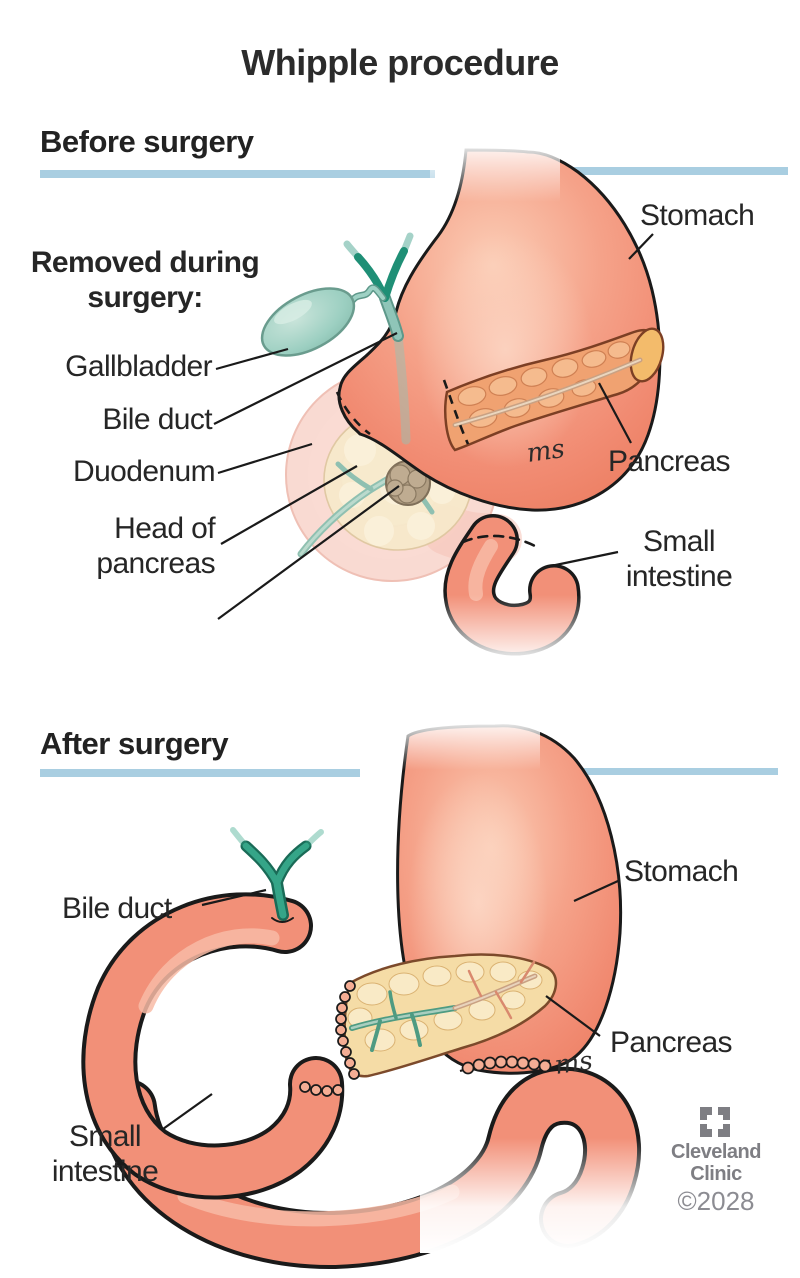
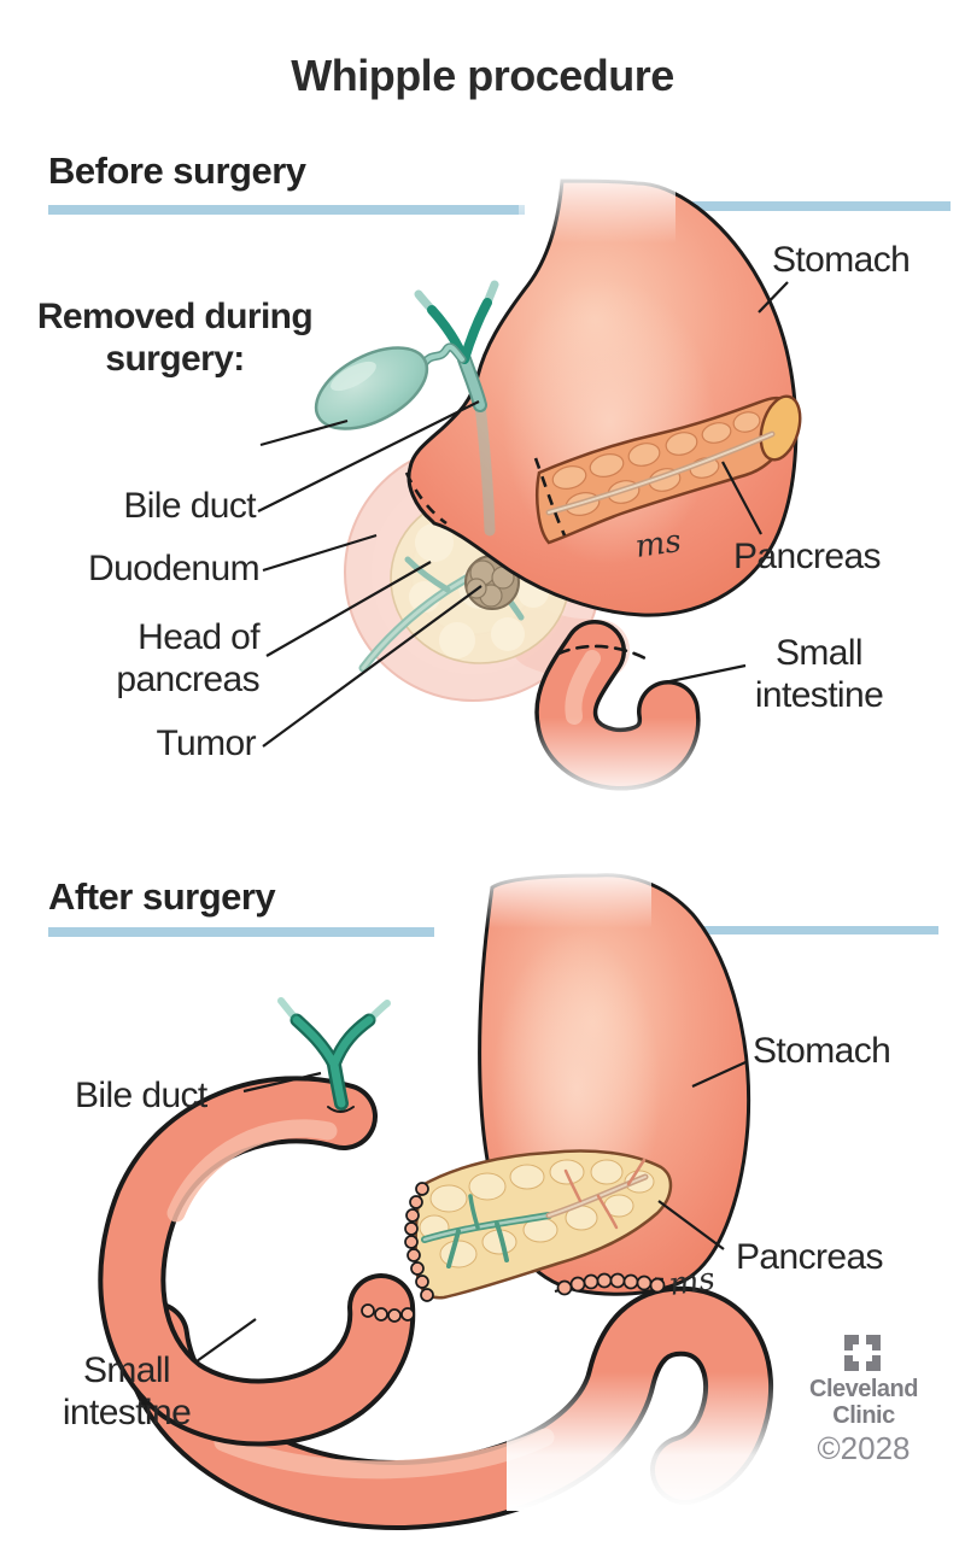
  Whipple procedure
  Before surgery
  Stomach
  Removed during surgery:
- Gallbladder
  Bile duct
  Duodenum
  Head of pancreas
+ Tumor
  Pancreas
  Small intestine
  After surgery
  Bile duct
  Stomach
  Pancreas
  Small intestine
  Cleveland
  Clinic
  ©2028
